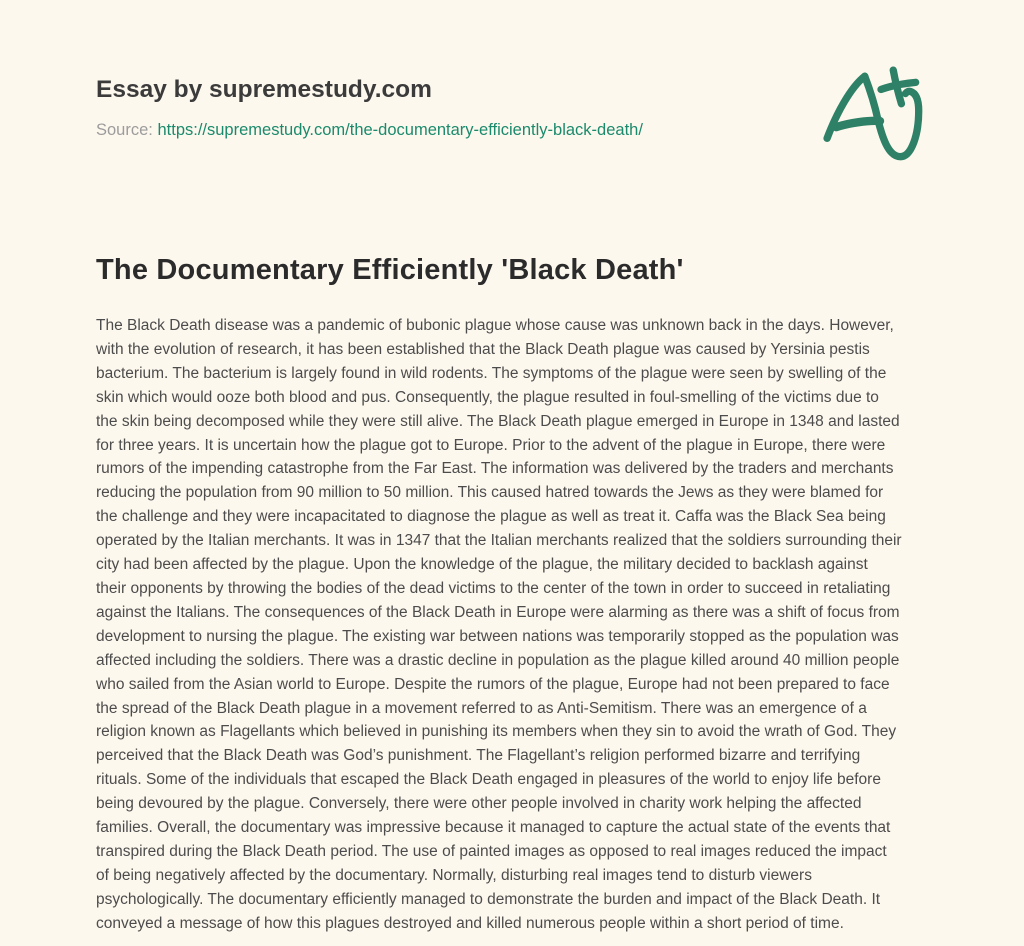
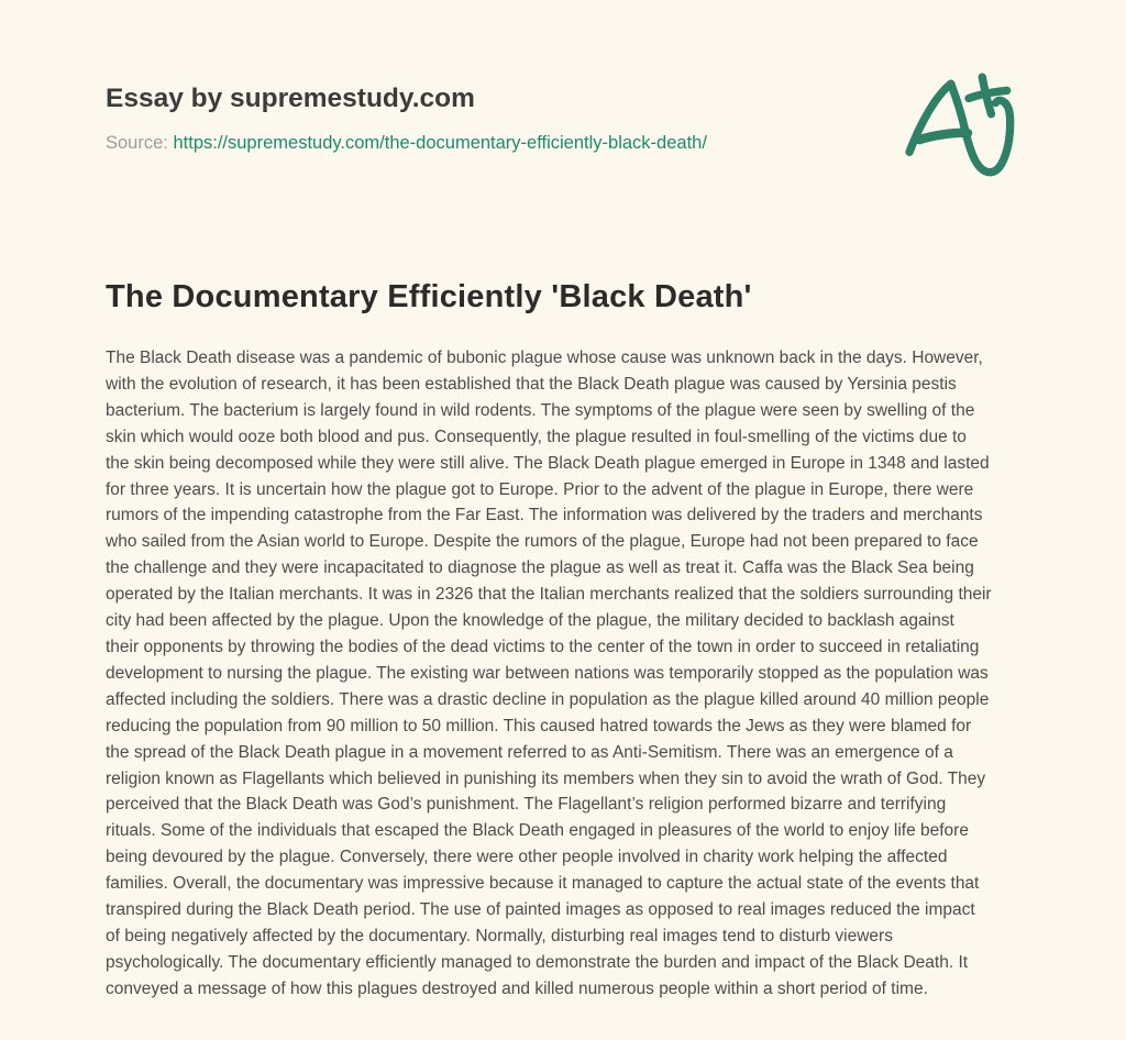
  Essay by supremestudy.com
  Source: https://supremestudy.com/the-documentary-efficiently-black-death/
  The Documentary Efficiently 'Black Death'
  The Black Death disease was a pandemic of bubonic plague whose cause was unknown back in the days. However,
  with the evolution of research, it has been established that the Black Death plague was caused by Yersinia pestis
  bacterium. The bacterium is largely found in wild rodents. The symptoms of the plague were seen by swelling of the
  skin which would ooze both blood and pus. Consequently, the plague resulted in foul-smelling of the victims due to
  the skin being decomposed while they were still alive. The Black Death plague emerged in Europe in 1348 and lasted
  for three years. It is uncertain how the plague got to Europe. Prior to the advent of the plague in Europe, there were
  rumors of the impending catastrophe from the Far East. The information was delivered by the traders and merchants
- reducing the population from 90 million to 50 million. This caused hatred towards the Jews as they were blamed for
+ who sailed from the Asian world to Europe. Despite the rumors of the plague, Europe had not been prepared to face
  the challenge and they were incapacitated to diagnose the plague as well as treat it. Caffa was the Black Sea being
- operated by the Italian merchants. It was in 1347 that the Italian merchants realized that the soldiers surrounding their
+ operated by the Italian merchants. It was in 2326 that the Italian merchants realized that the soldiers surrounding their
  city had been affected by the plague. Upon the knowledge of the plague, the military decided to backlash against
  their opponents by throwing the bodies of the dead victims to the center of the town in order to succeed in retaliating
- against the Italians. The consequences of the Black Death in Europe were alarming as there was a shift of focus from
  development to nursing the plague. The existing war between nations was temporarily stopped as the population was
  affected including the soldiers. There was a drastic decline in population as the plague killed around 40 million people
- who sailed from the Asian world to Europe. Despite the rumors of the plague, Europe had not been prepared to face
+ reducing the population from 90 million to 50 million. This caused hatred towards the Jews as they were blamed for
  the spread of the Black Death plague in a movement referred to as Anti-Semitism. There was an emergence of a
  religion known as Flagellants which believed in punishing its members when they sin to avoid the wrath of God. They
  perceived that the Black Death was God’s punishment. The Flagellant’s religion performed bizarre and terrifying
  rituals. Some of the individuals that escaped the Black Death engaged in pleasures of the world to enjoy life before
  being devoured by the plague. Conversely, there were other people involved in charity work helping the affected
  families. Overall, the documentary was impressive because it managed to capture the actual state of the events that
  transpired during the Black Death period. The use of painted images as opposed to real images reduced the impact
  of being negatively affected by the documentary. Normally, disturbing real images tend to disturb viewers
  psychologically. The documentary efficiently managed to demonstrate the burden and impact of the Black Death. It
  conveyed a message of how this plagues destroyed and killed numerous people within a short period of time.
